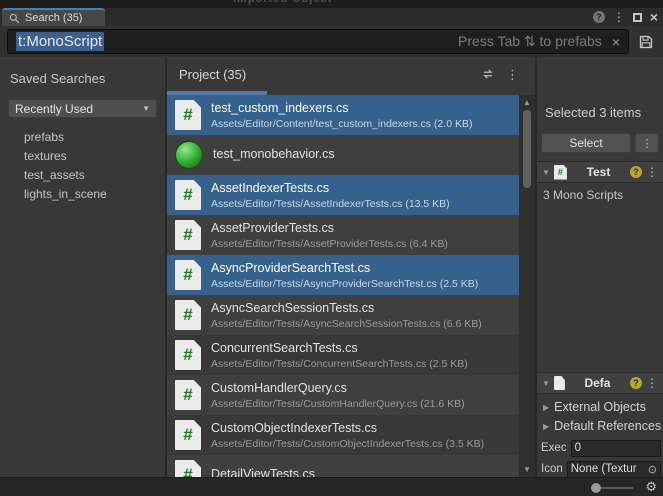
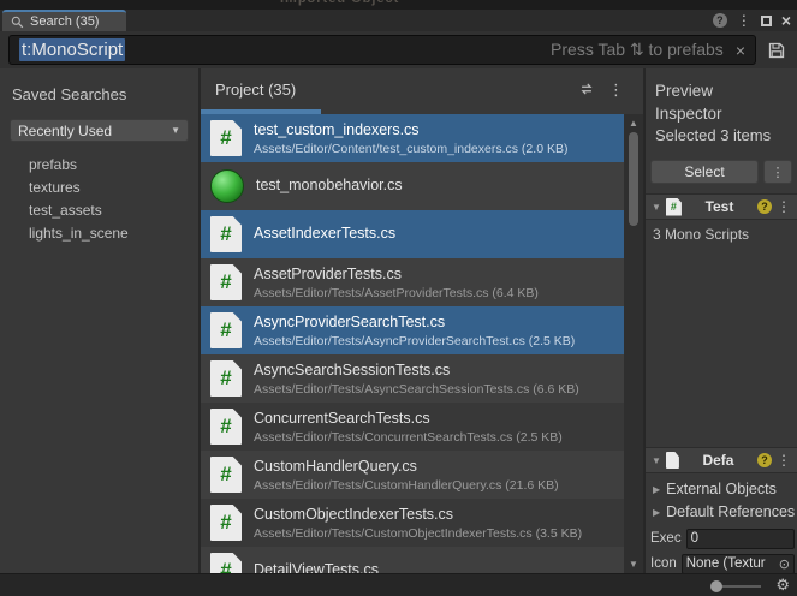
  Search (35)
  ?
  ⋮
  ×
  t:MonoScript
  Press Tab ⇅ to prefabs
  ×
  Saved Searches
  Recently Used
  ▼
  prefabs
  textures
  test_assets
  lights_in_scene
  Project (35)
  ⋮
  #
  test_custom_indexers.cs
  Assets/Editor/Content/test_custom_indexers.cs (2.0 KB)
  test_monobehavior.cs
  #
  AssetIndexerTests.cs
- Assets/Editor/Tests/AssetIndexerTests.cs (13.5 KB)
  #
  AssetProviderTests.cs
  Assets/Editor/Tests/AssetProviderTests.cs (6.4 KB)
  #
  AsyncProviderSearchTest.cs
  Assets/Editor/Tests/AsyncProviderSearchTest.cs (2.5 KB)
  #
  AsyncSearchSessionTests.cs
  Assets/Editor/Tests/AsyncSearchSessionTests.cs (6.6 KB)
  #
  ConcurrentSearchTests.cs
  Assets/Editor/Tests/ConcurrentSearchTests.cs (2.5 KB)
  #
  CustomHandlerQuery.cs
  Assets/Editor/Tests/CustomHandlerQuery.cs (21.6 KB)
  #
  CustomObjectIndexerTests.cs
  Assets/Editor/Tests/CustomObjectIndexerTests.cs (3.5 KB)
  #
  DetailViewTests.cs
  ▲
  ▼
+ Preview Inspector
  Selected 3 items
  Select
  ⋮
  ▼
  #
  Test
  ?
  ⋮
  3 Mono Scripts
  ▼
  Defa
  ?
  ⋮
  ▶
  External Objects
  ▶
  Default References
  Exec
  0
  Icon
  None (Textur
  ⊙
  ⚙
